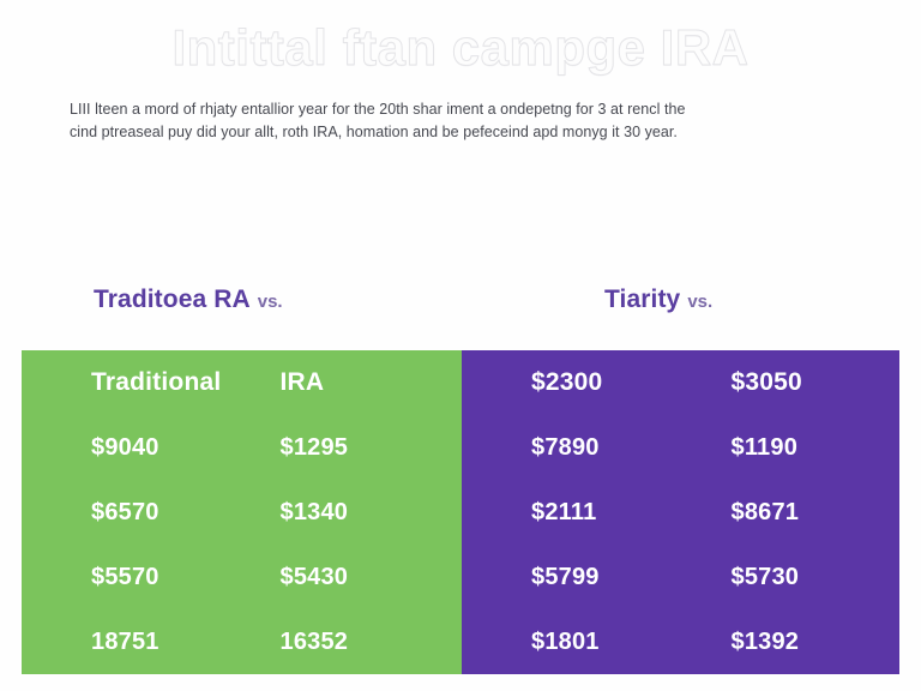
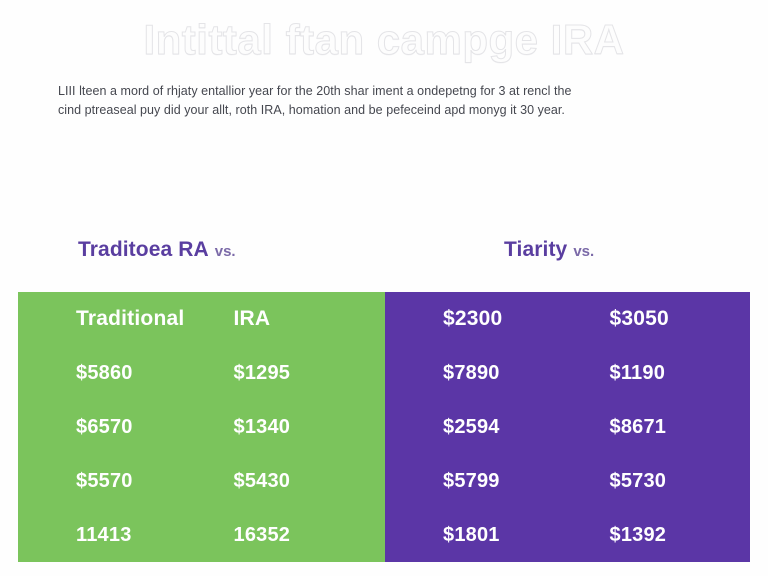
  Intittal ftan campge IRA
  LIII lteen a mord of rhjaty entallior year for the 20th shar iment a ondepetng for 3 at rencl the
  cind ptreaseal puy did your allt, roth IRA, homation and be pefeceind apd monyg it 30 year.
  Traditoea RA vs.
  Tiarity vs.
  Traditional
  IRA
- $9040
+ $5860
  $1295
  $6570
  $1340
  $5570
  $5430
- 18751
+ 11413
  16352
  $2300
  $3050
  $7890
  $1190
- $2111
+ $2594
  $8671
  $5799
  $5730
  $1801
  $1392
